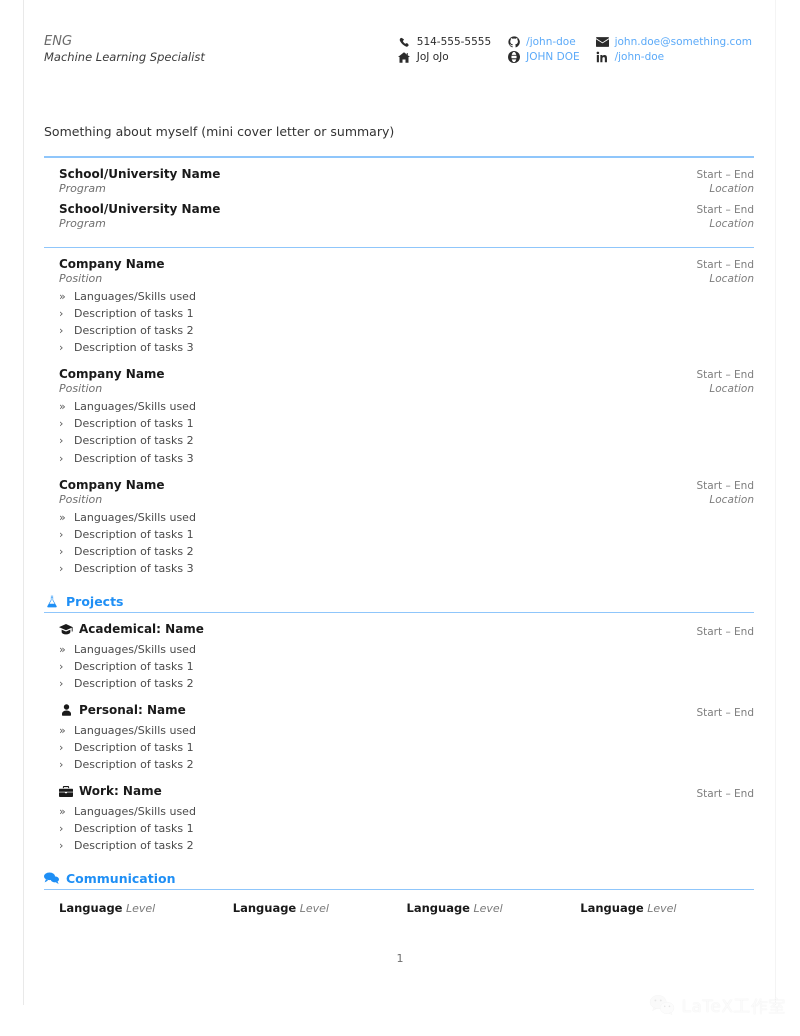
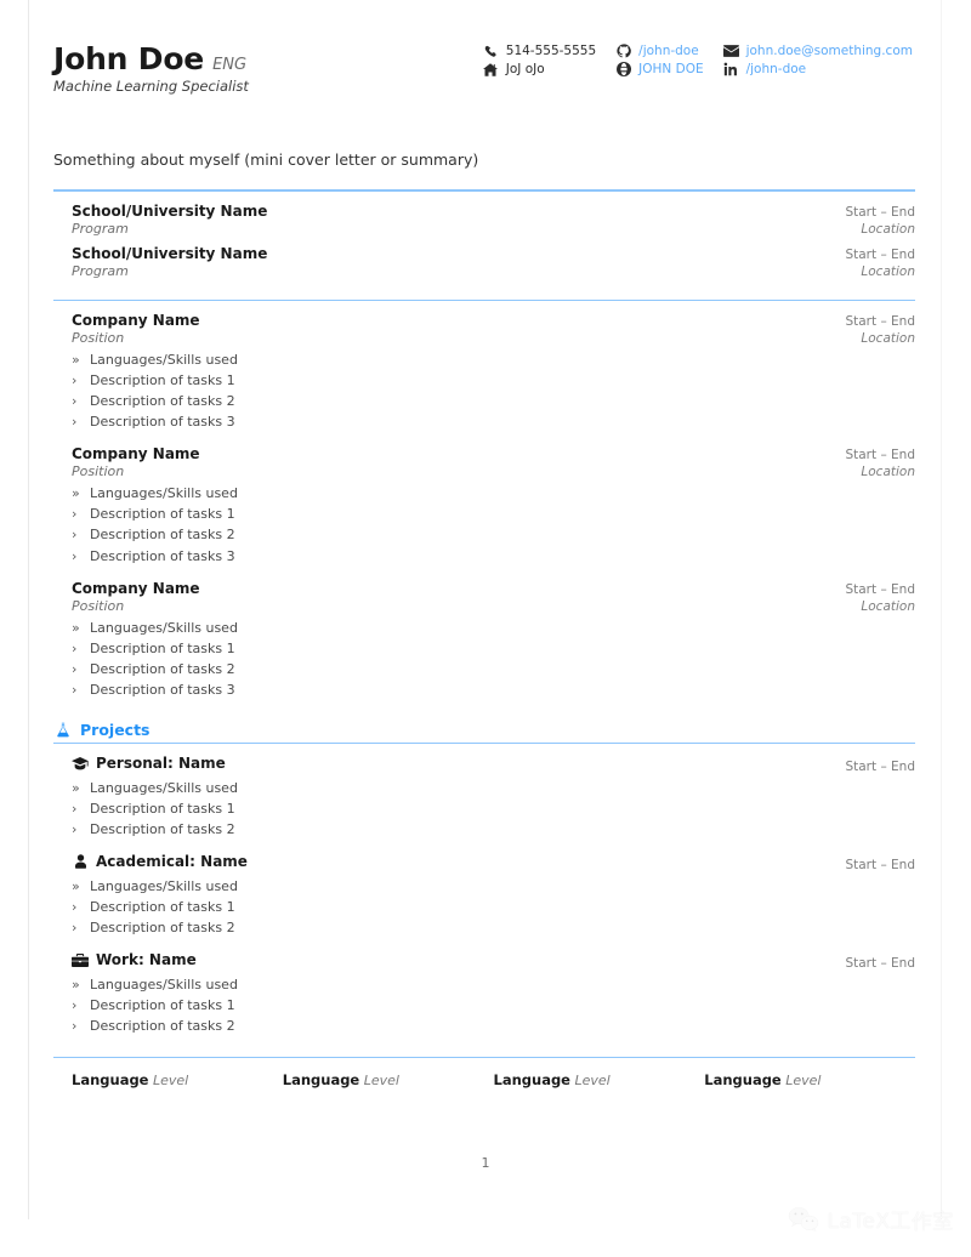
+ John Doe
  ENG
  Machine Learning Specialist
  514-555-5555
  /john-doe
  john.doe@something.com
  JoJ oJo
  JOHN DOE
  /john-doe
  Something about myself (mini cover letter or summary)
  School/University Name
  Start – End
  Program
  Location
  School/University Name
  Start – End
  Program
  Location
  Company Name
  Start – End
  Position
  Location
  »
  Languages/Skills used
  ›
  Description of tasks 1
  ›
  Description of tasks 2
  ›
  Description of tasks 3
  Company Name
  Start – End
  Position
  Location
  »
  Languages/Skills used
  ›
  Description of tasks 1
  ›
  Description of tasks 2
  ›
  Description of tasks 3
  Company Name
  Start – End
  Position
  Location
  »
  Languages/Skills used
  ›
  Description of tasks 1
  ›
  Description of tasks 2
  ›
  Description of tasks 3
  Projects
- Academical: Name
+ Personal: Name
  Start – End
  »
  Languages/Skills used
  ›
  Description of tasks 1
  ›
  Description of tasks 2
- Personal: Name
+ Academical: Name
  Start – End
  »
  Languages/Skills used
  ›
  Description of tasks 1
  ›
  Description of tasks 2
  Work: Name
  Start – End
  »
  Languages/Skills used
  ›
  Description of tasks 1
  ›
  Description of tasks 2
- Communication
  Language Level
  Language Level
  Language Level
  Language Level
  1
